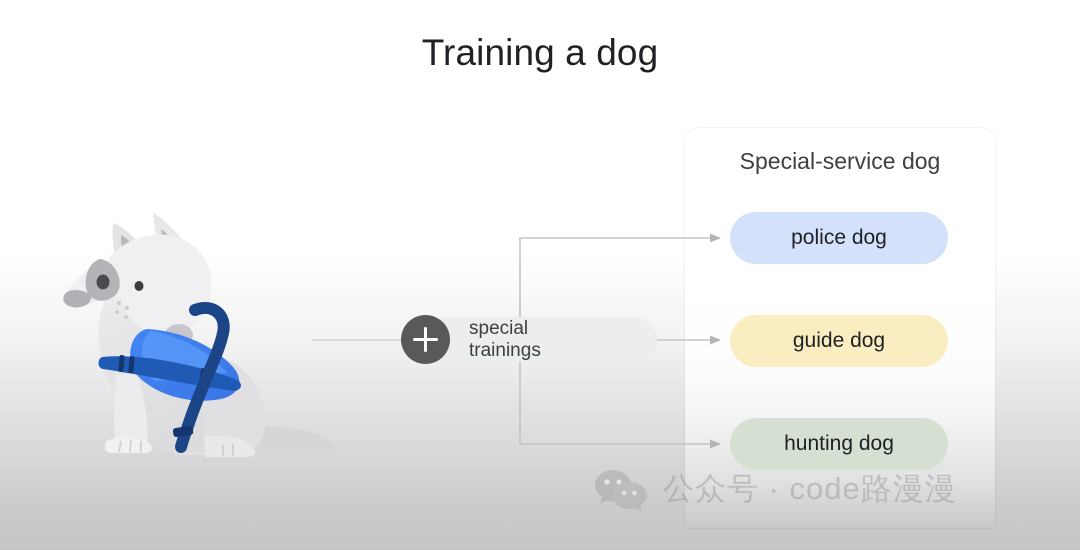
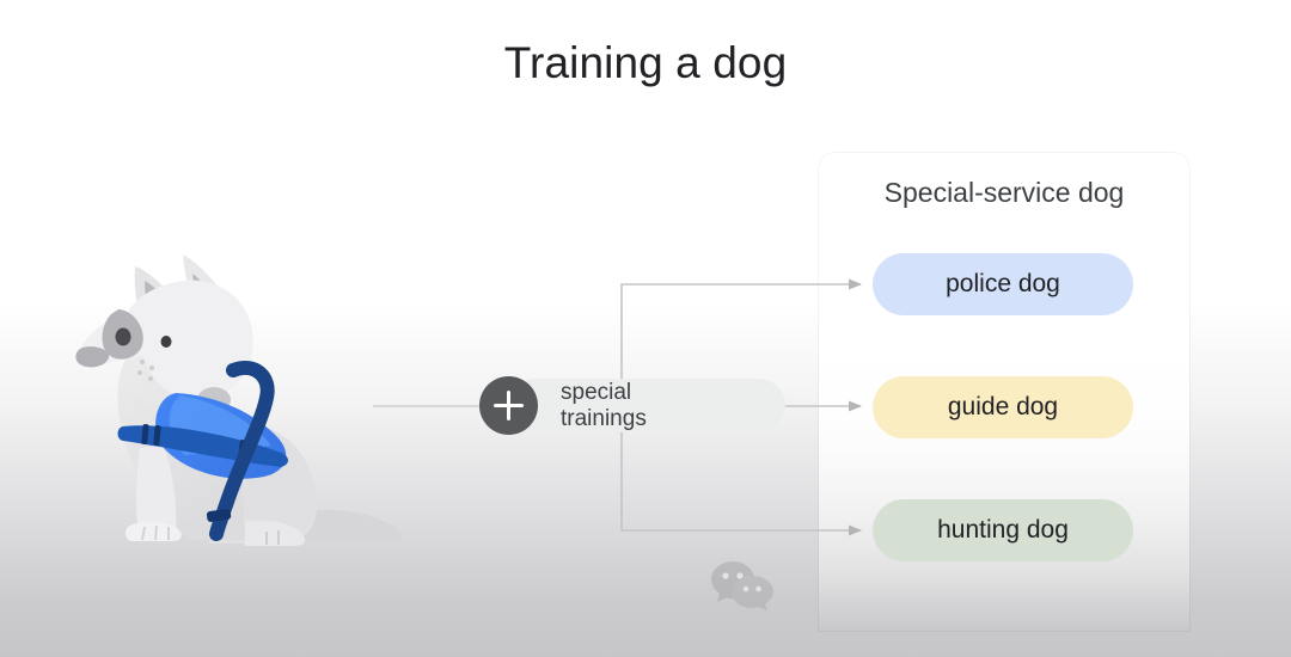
  Training a dog
  Special-service dog
  special trainings
  police dog
  guide dog
  hunting dog
- 公众号 · code路漫漫
